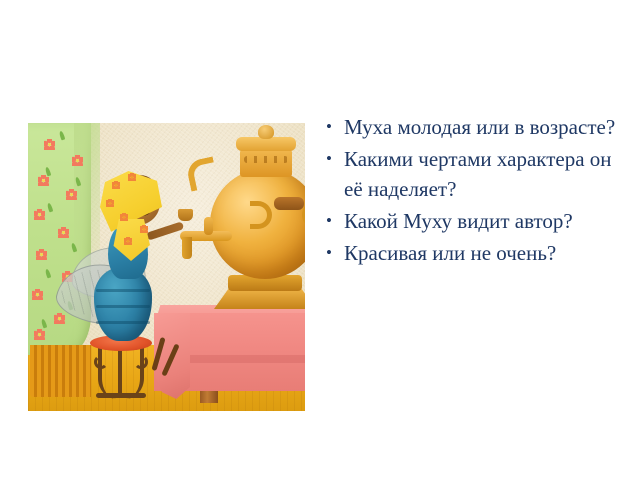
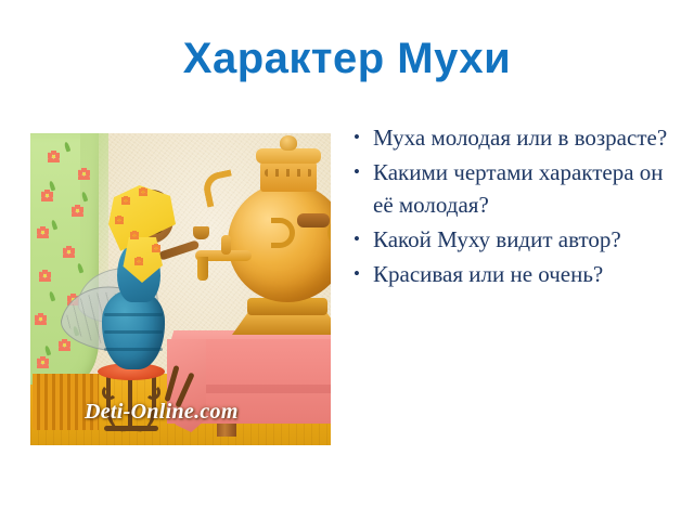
+ Характер Мухи
+ Deti-Online.com
  •
  Муха молодая или в возрасте?
  •
- Какими чертами характера он её наделяет?
+ Какими чертами характера он её молодая?
  •
  Какой Муху видит автор?
  •
  Красивая или не очень?
